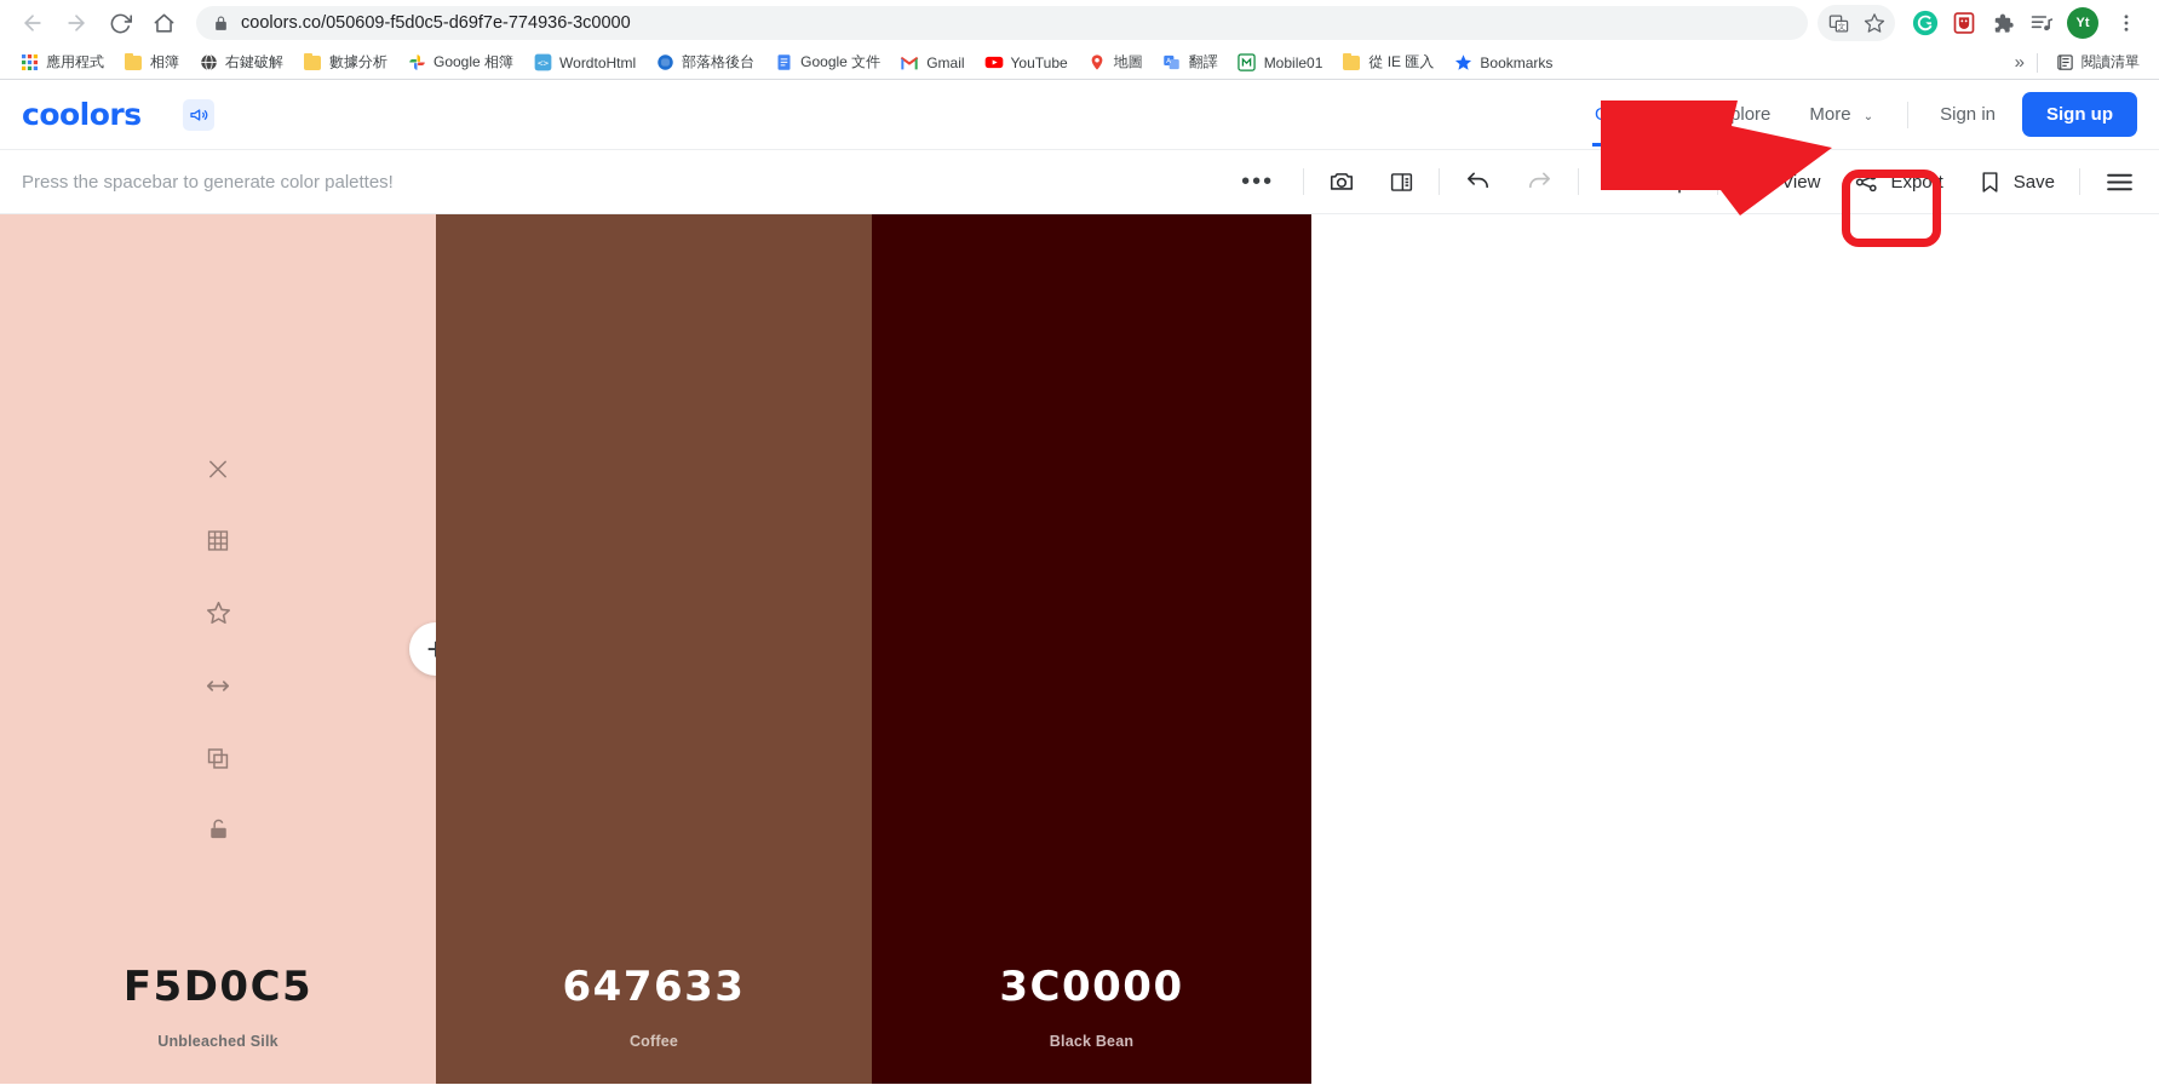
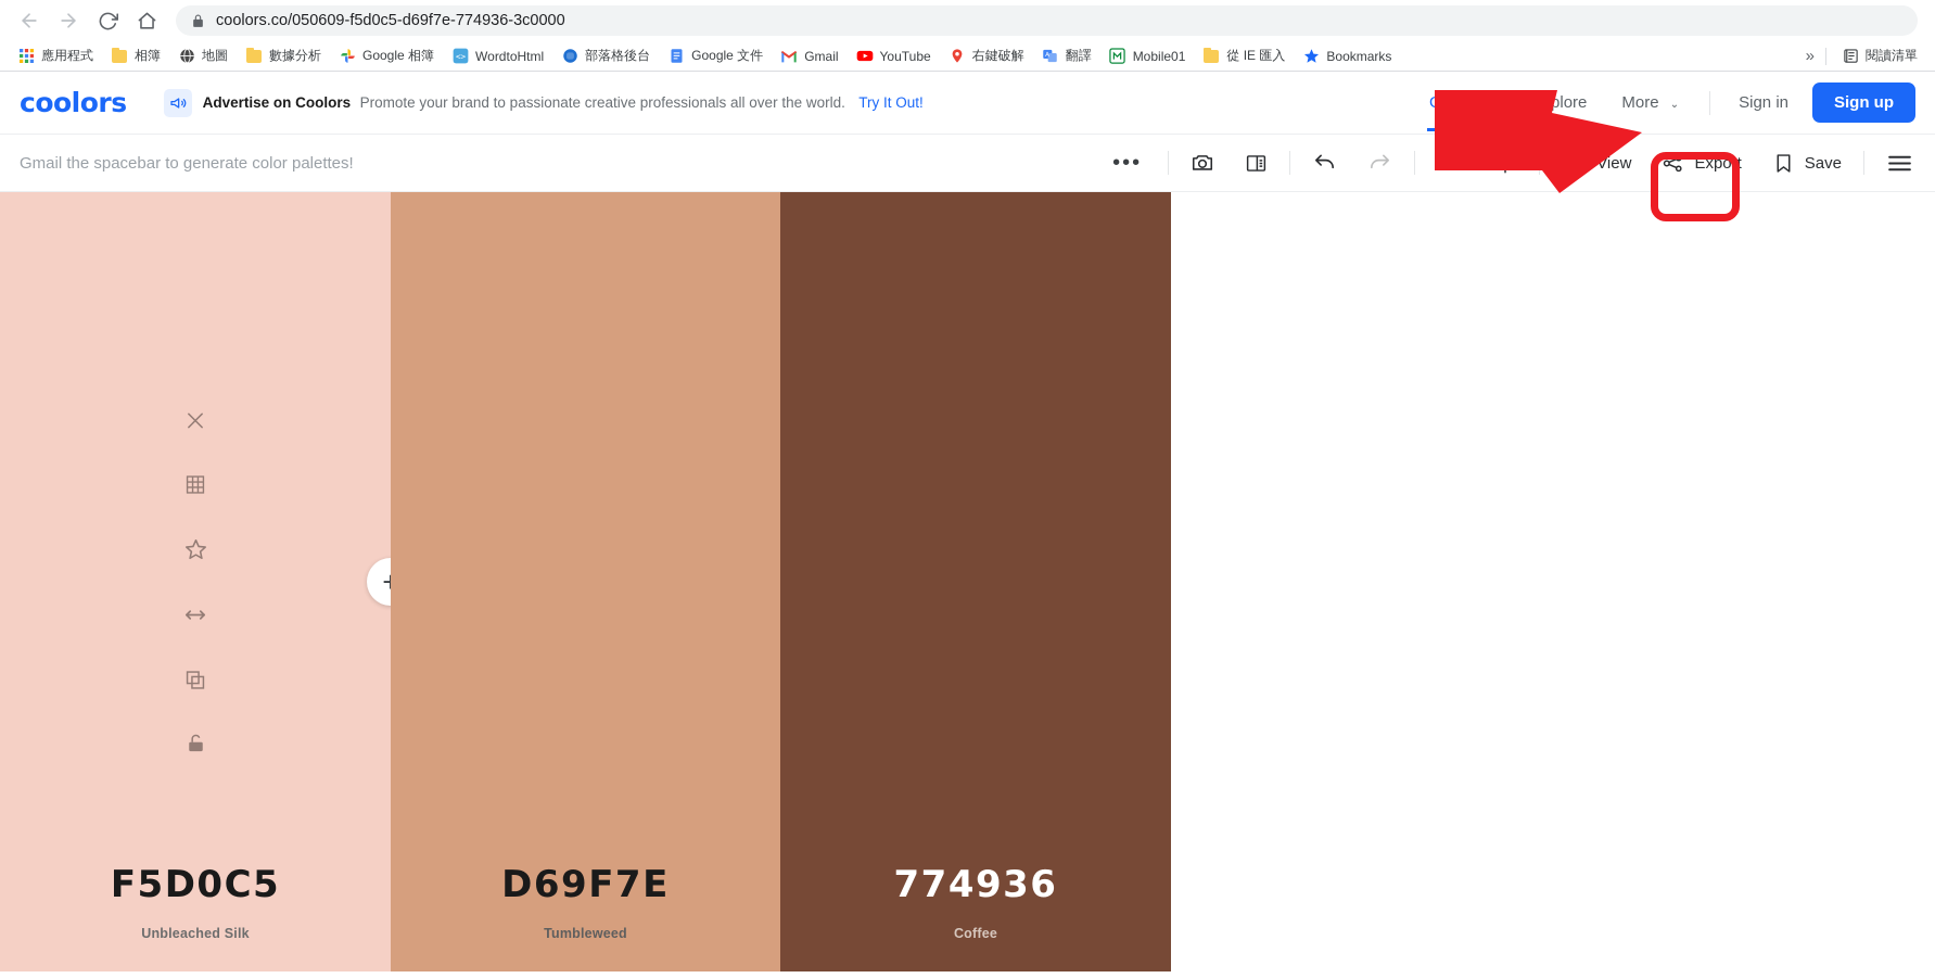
  coolors.co/050609-f5d0c5-d69f7e-774936-3c0000
- 文
- Yt
  應用程式
  相簿
- 右鍵破解
+ 地圖
  數據分析
  Google 相簿
  <>
  WordtoHtml
  部落格後台
  Google 文件
  Gmail
  YouTube
- 地圖
+ 右鍵破解
  翻譯
  Mobile01
  從 IE 匯入
  Bookmarks
  »
  閱讀清單
  coolors
+ Advertise on Coolors Promote your brand to passionate creative professionals all over the world. Try It Out!
  plore
  More ⌄
  Sign in
  Sign up
- Press the spacebar to generate color palettes!
+ Gmail the spacebar to generate color palettes!
  •••
  View
  Export
  Save
  F5D0C5
  Unbleached Silk
+ D69F7E
+ Tumbleweed
- 647633
+ 774936
  Coffee
- 3C0000
- Black Bean
